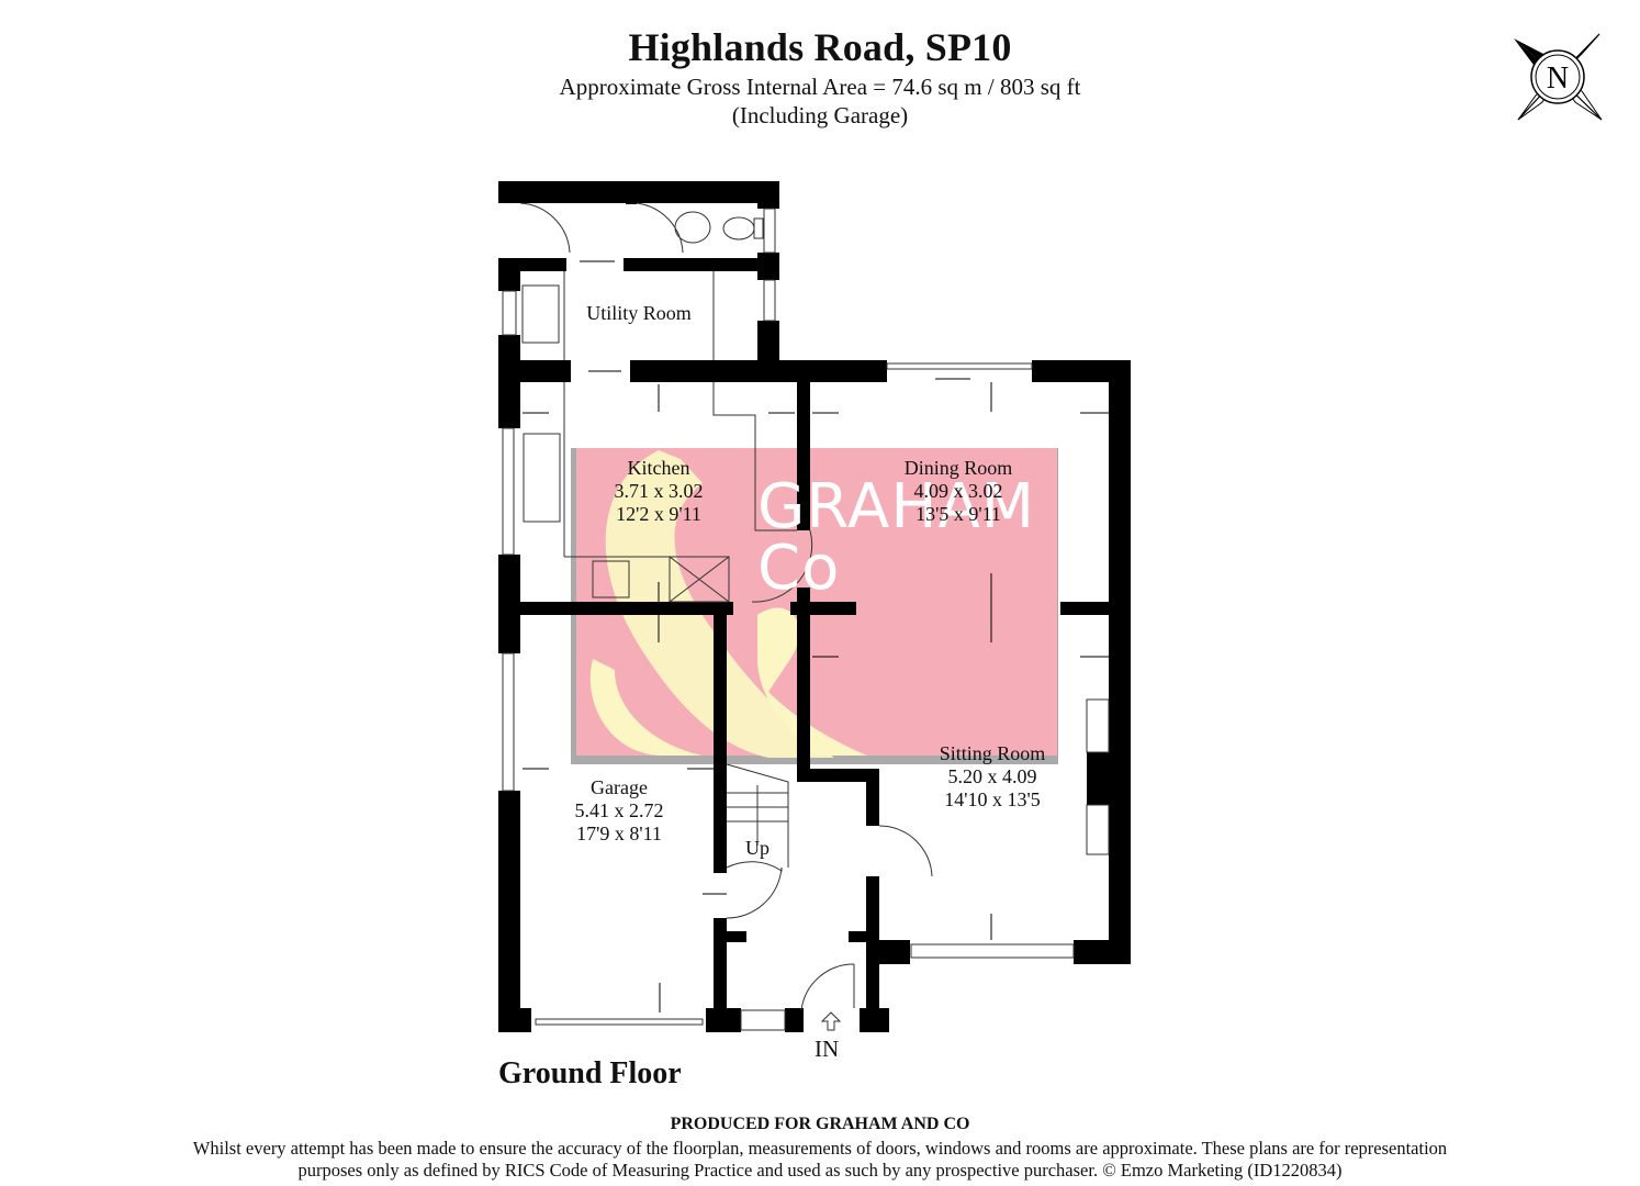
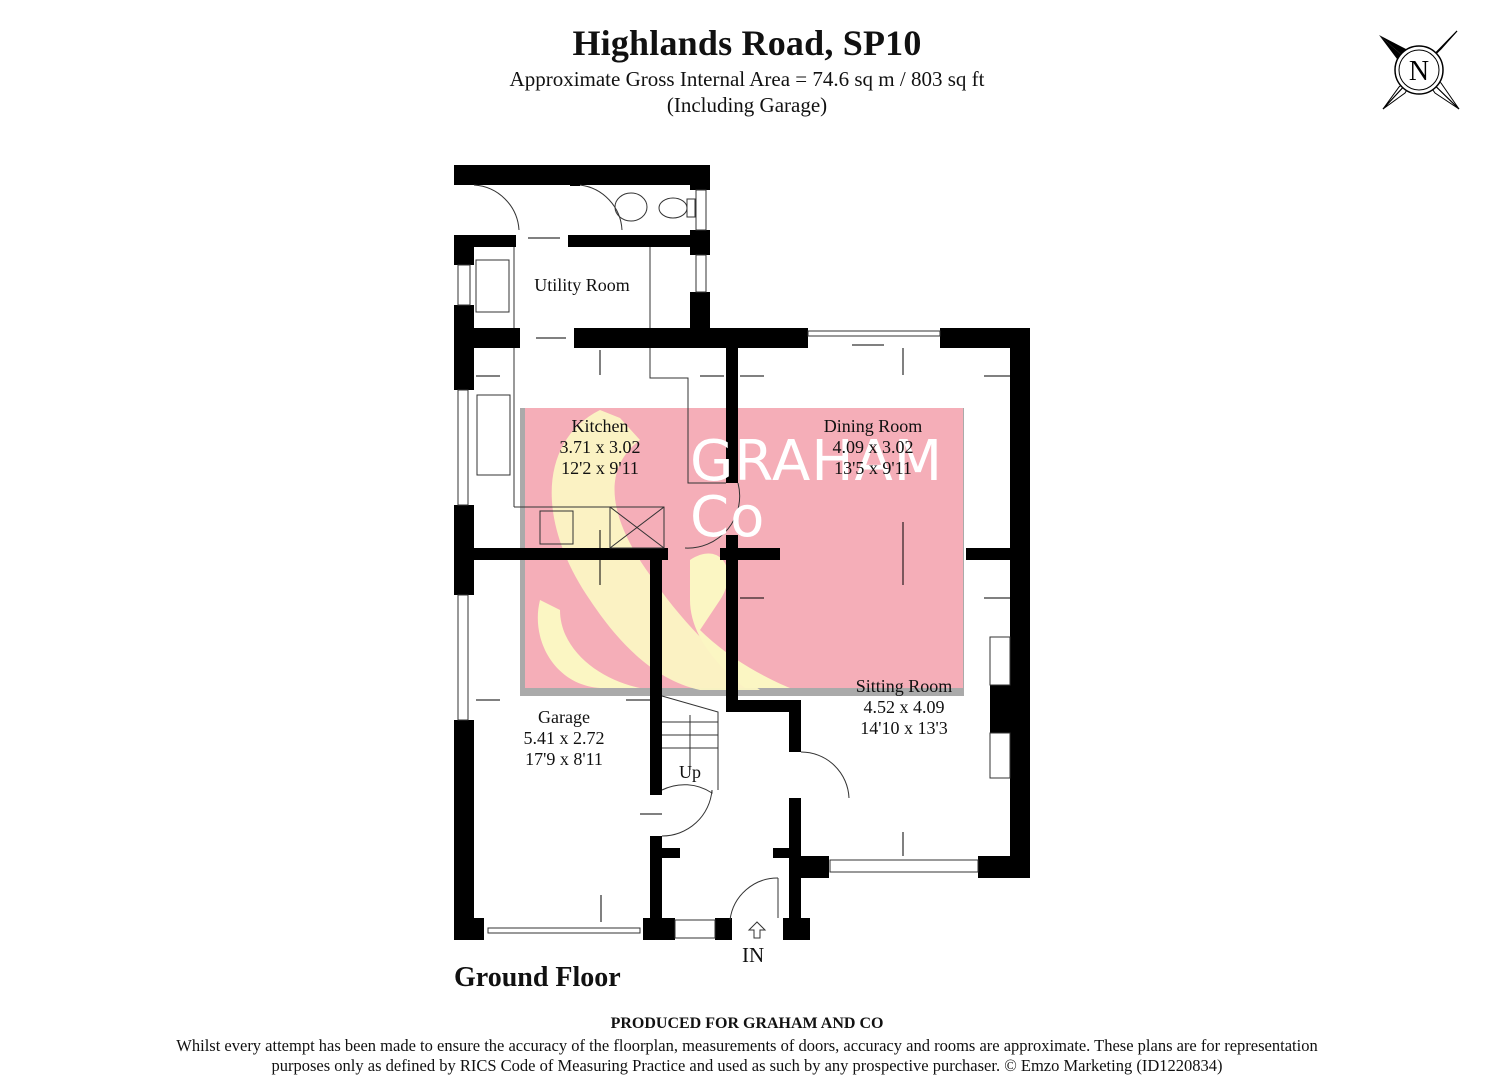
  Highlands Road, SP10
  Approximate Gross Internal Area = 74.6 sq m / 803 sq ft
  (Including Garage)
  N
  GRAHAM
  Co
  Utility Room
  Kitchen
  3.71 x 3.02
  12'2 x 9'11
  Dining Room
  4.09 x 3.02
  13'5 x 9'11
  Garage
  5.41 x 2.72
  17'9 x 8'11
  Sitting Room
- 5.20 x 4.09
+ 4.52 x 4.09
- 14'10 x 13'5
+ 14'10 x 13'3
  Up
  IN
  Ground Floor
  PRODUCED FOR GRAHAM AND CO
- Whilst every attempt has been made to ensure the accuracy of the floorplan, measurements of doors, windows and rooms are approximate. These plans are for representation
+ Whilst every attempt has been made to ensure the accuracy of the floorplan, measurements of doors, accuracy and rooms are approximate. These plans are for representation
  purposes only as defined by RICS Code of Measuring Practice and used as such by any prospective purchaser. © Emzo Marketing (ID1220834)
